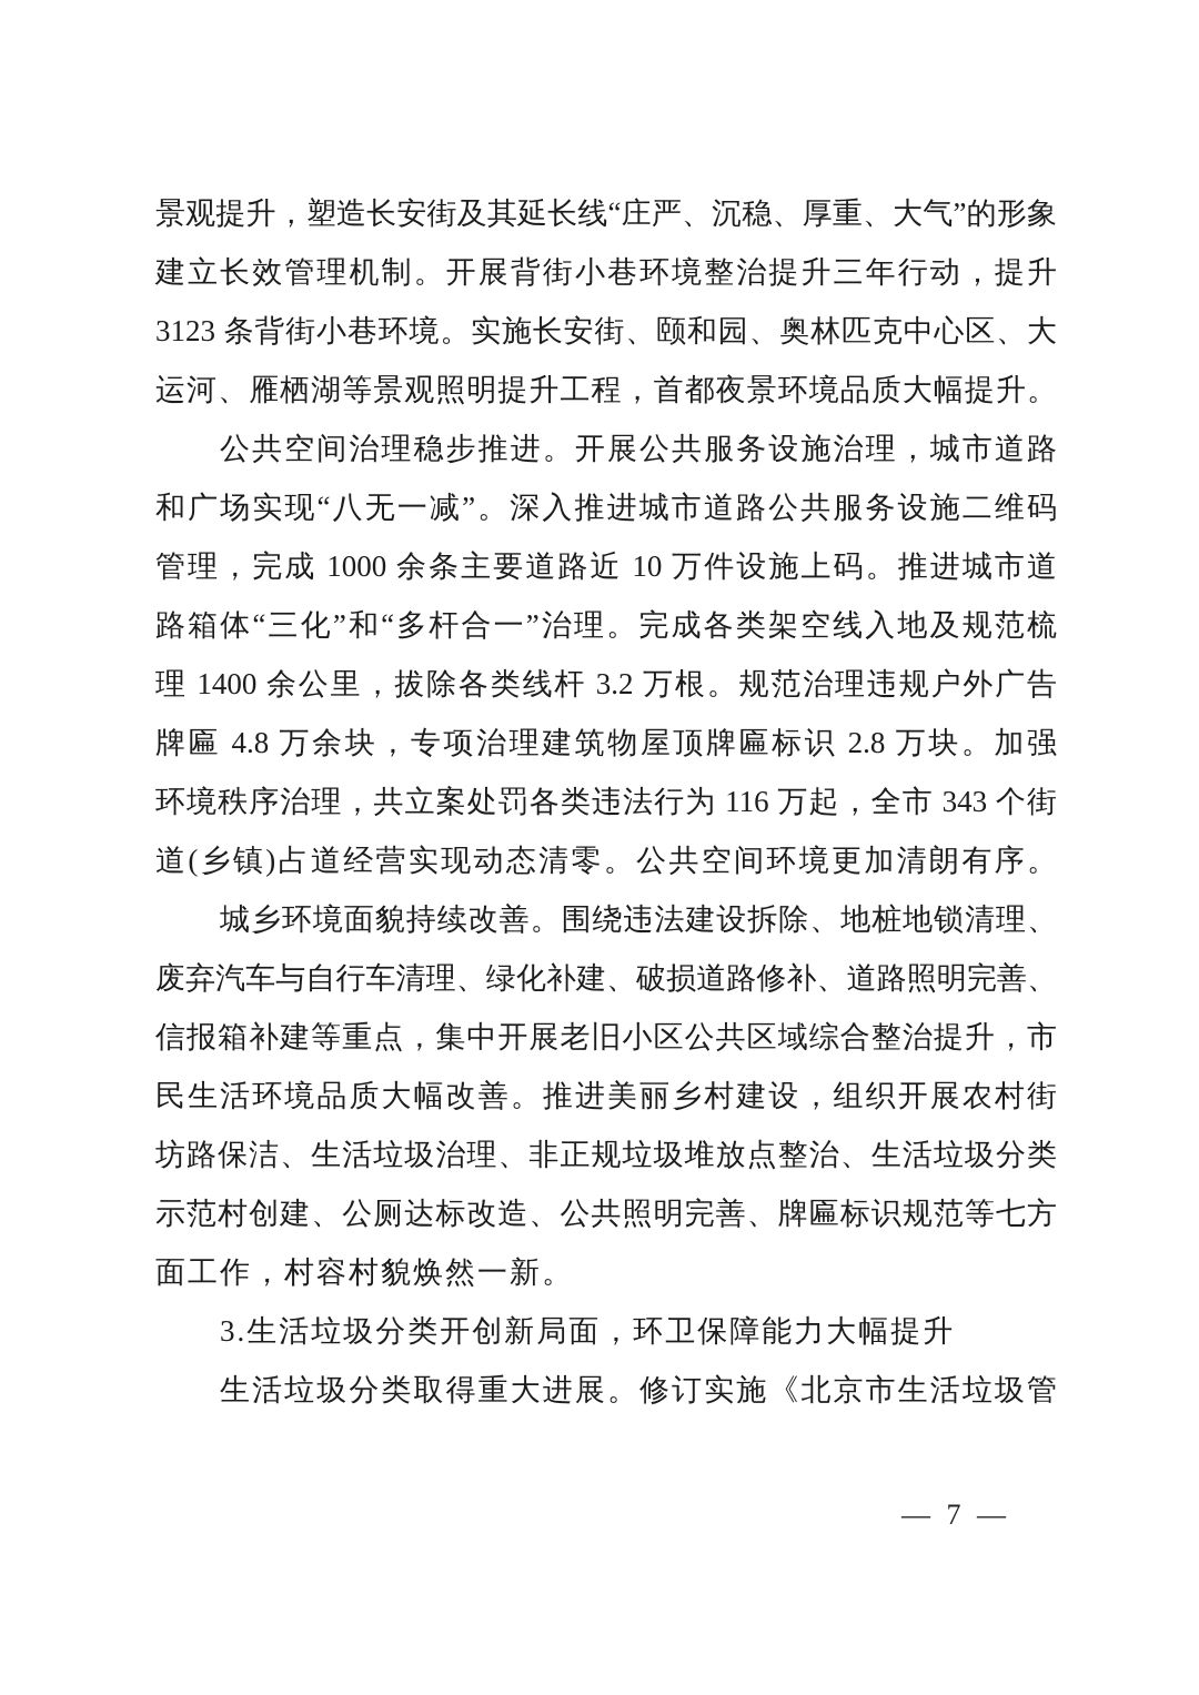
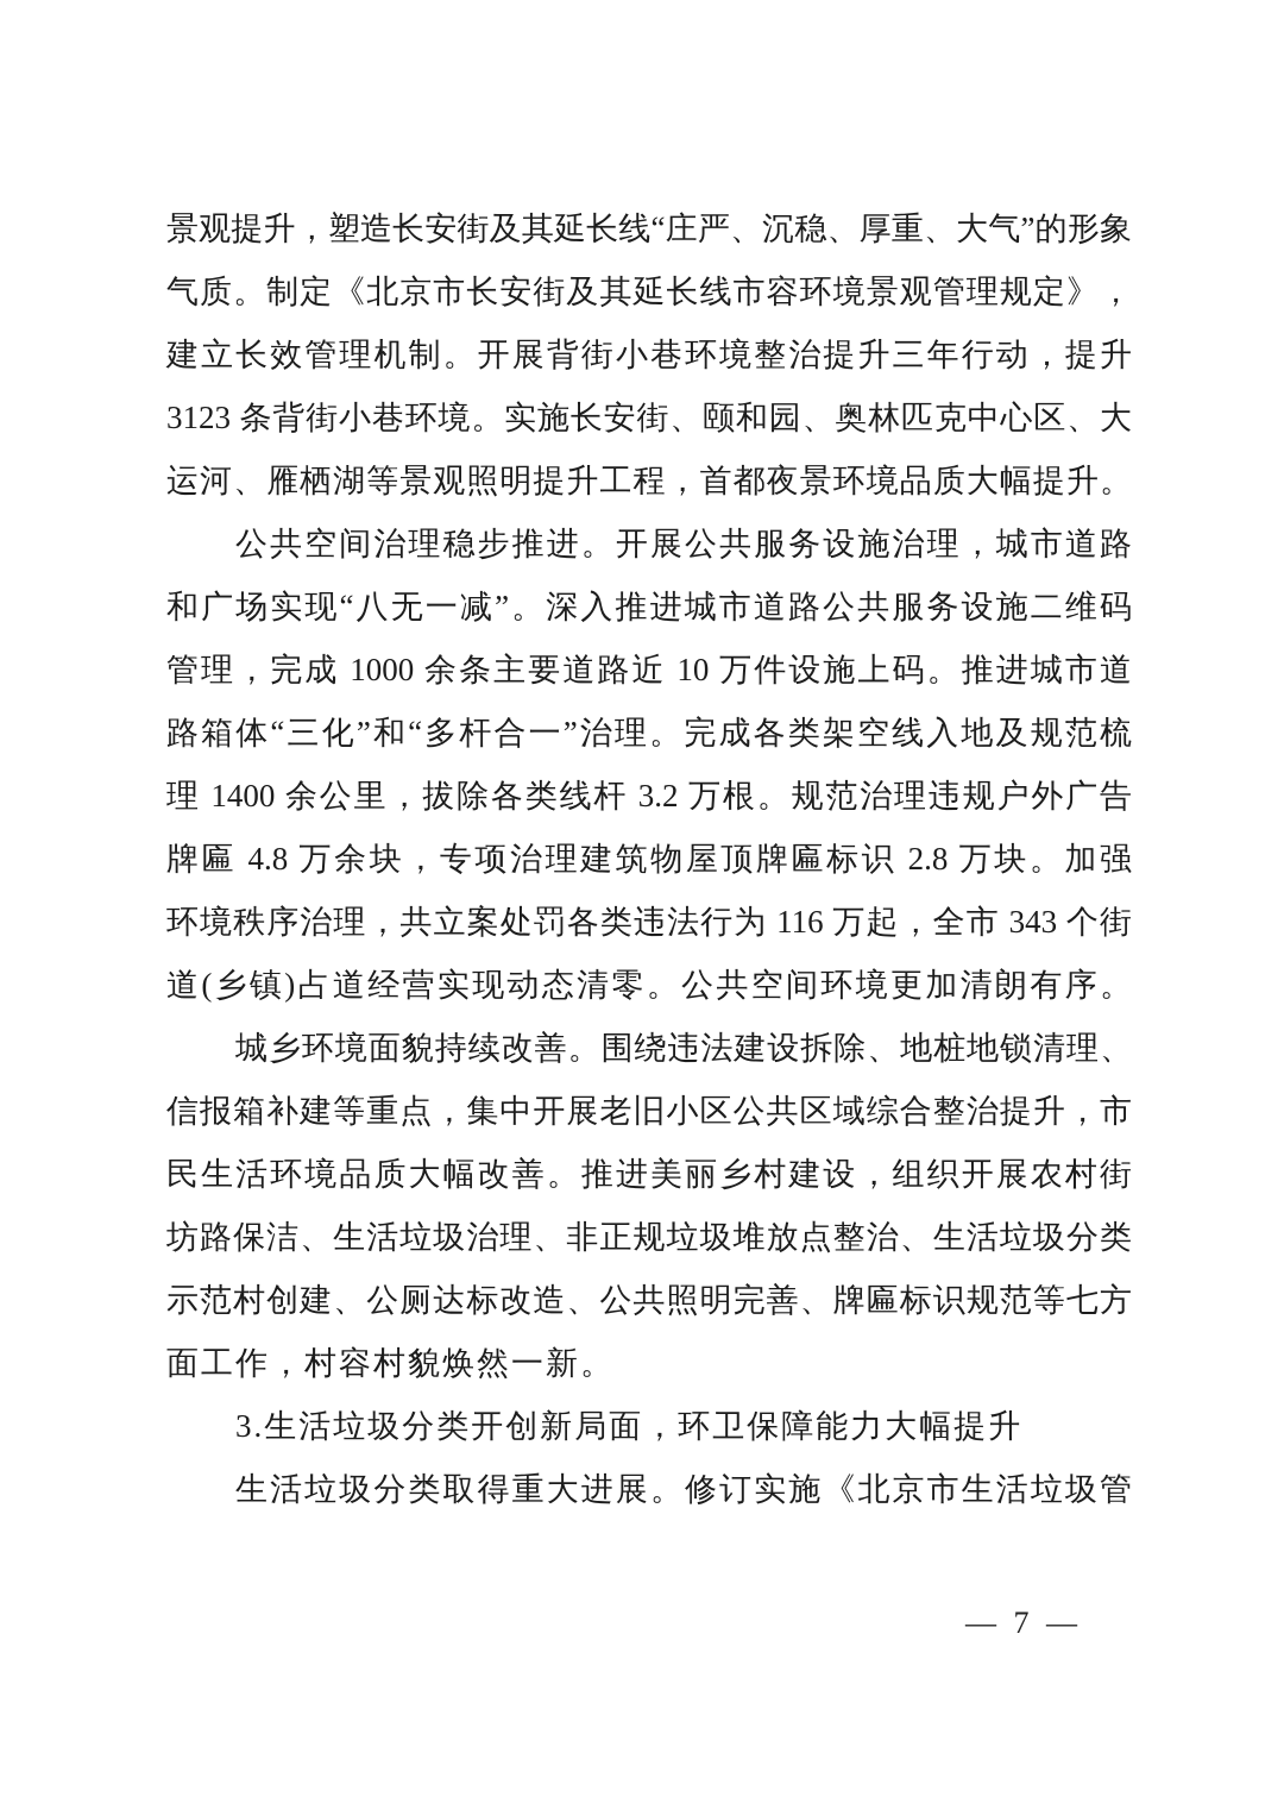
  景观提升，塑造长安街及其延长线“庄严、沉稳、厚重、大气”的形象
+ 气质。制定《北京市长安街及其延长线市容环境景观管理规定》，
  建立长效管理机制。开展背街小巷环境整治提升三年行动，提升
  3123 条背街小巷环境。实施长安街、颐和园、奥林匹克中心区、大
  运河、雁栖湖等景观照明提升工程，首都夜景环境品质大幅提升。
  公共空间治理稳步推进。开展公共服务设施治理，城市道路
  和广场实现“八无一减”。深入推进城市道路公共服务设施二维码
  管理，完成 1000 余条主要道路近 10 万件设施上码。推进城市道
  路箱体“三化”和“多杆合一”治理。完成各类架空线入地及规范梳
  理 1400 余公里，拔除各类线杆 3.2 万根。规范治理违规户外广告
  牌匾 4.8 万余块，专项治理建筑物屋顶牌匾标识 2.8 万块。加强
  环境秩序治理，共立案处罚各类违法行为 116 万起，全市 343 个街
  道(乡镇)占道经营实现动态清零。公共空间环境更加清朗有序。
  城乡环境面貌持续改善。围绕违法建设拆除、地桩地锁清理、
- 废弃汽车与自行车清理、绿化补建、破损道路修补、道路照明完善、
  信报箱补建等重点，集中开展老旧小区公共区域综合整治提升，市
  民生活环境品质大幅改善。推进美丽乡村建设，组织开展农村街
  坊路保洁、生活垃圾治理、非正规垃圾堆放点整治、生活垃圾分类
  示范村创建、公厕达标改造、公共照明完善、牌匾标识规范等七方
  面工作，村容村貌焕然一新。
  3.生活垃圾分类开创新局面，环卫保障能力大幅提升
  生活垃圾分类取得重大进展。修订实施《北京市生活垃圾管
  — 7 —
